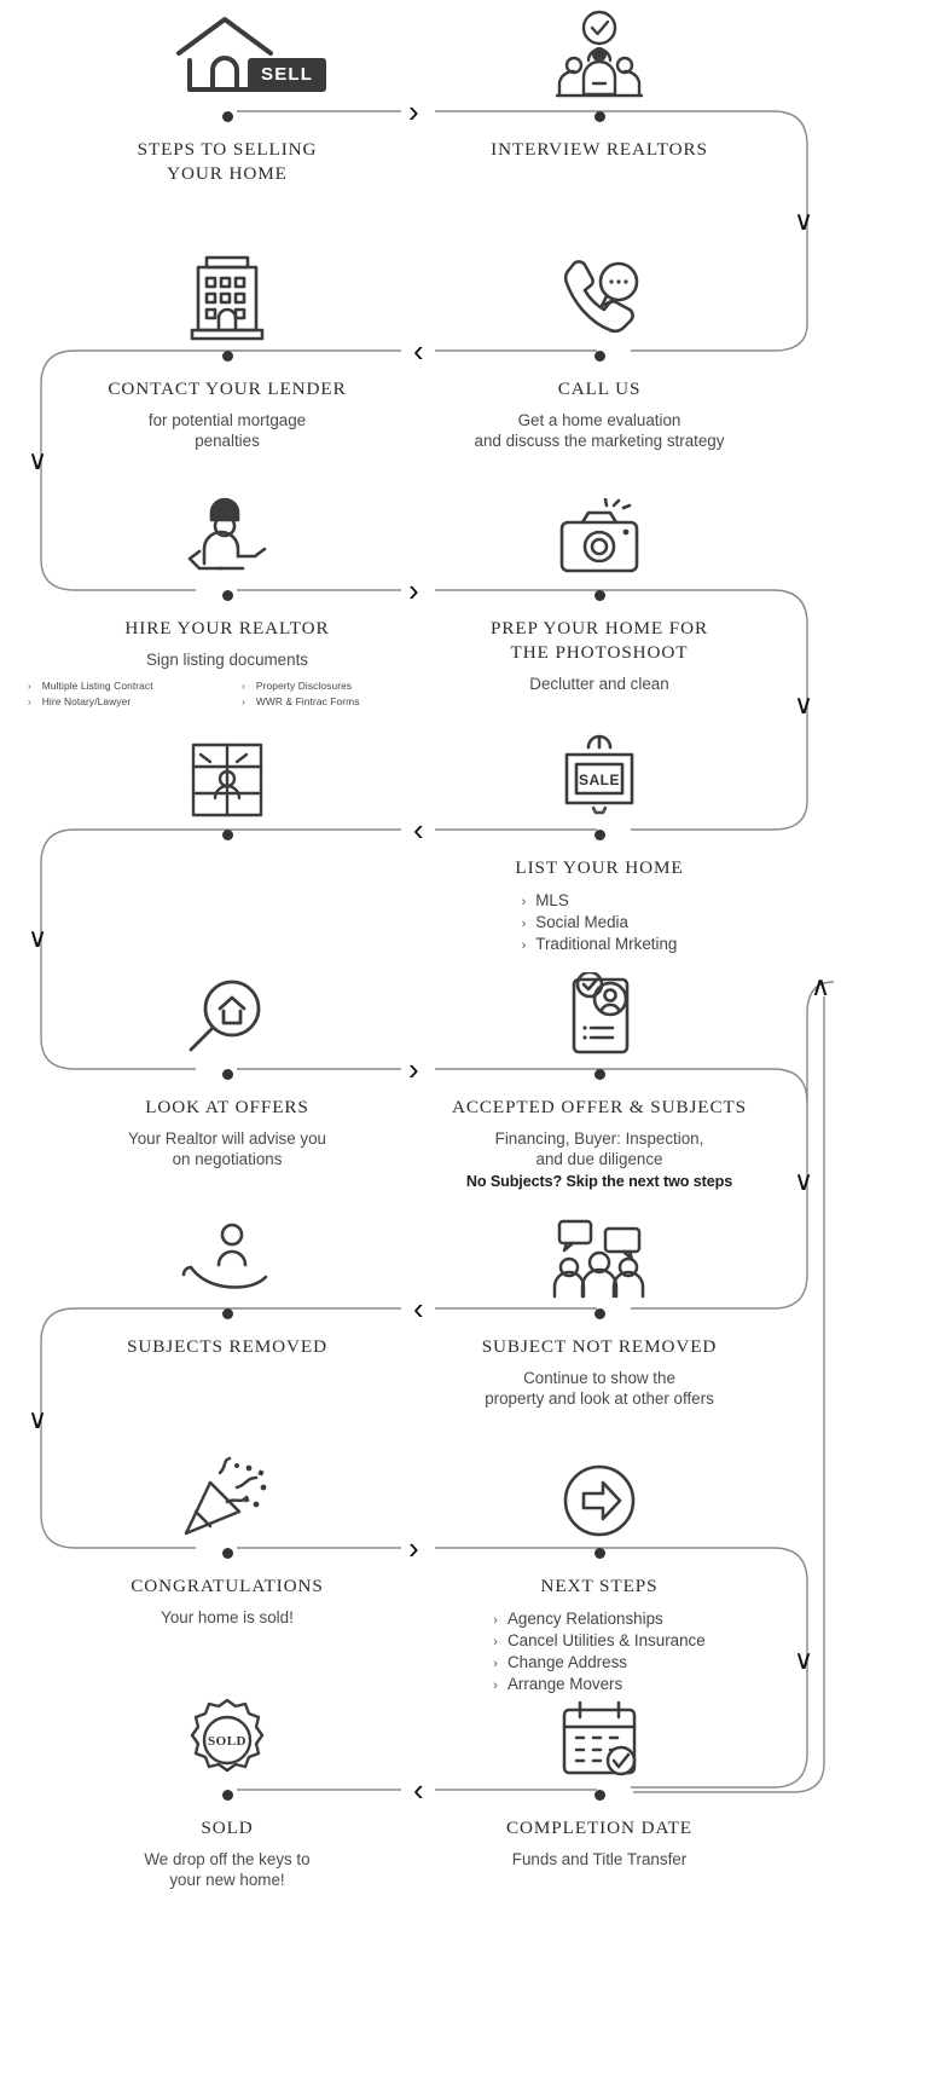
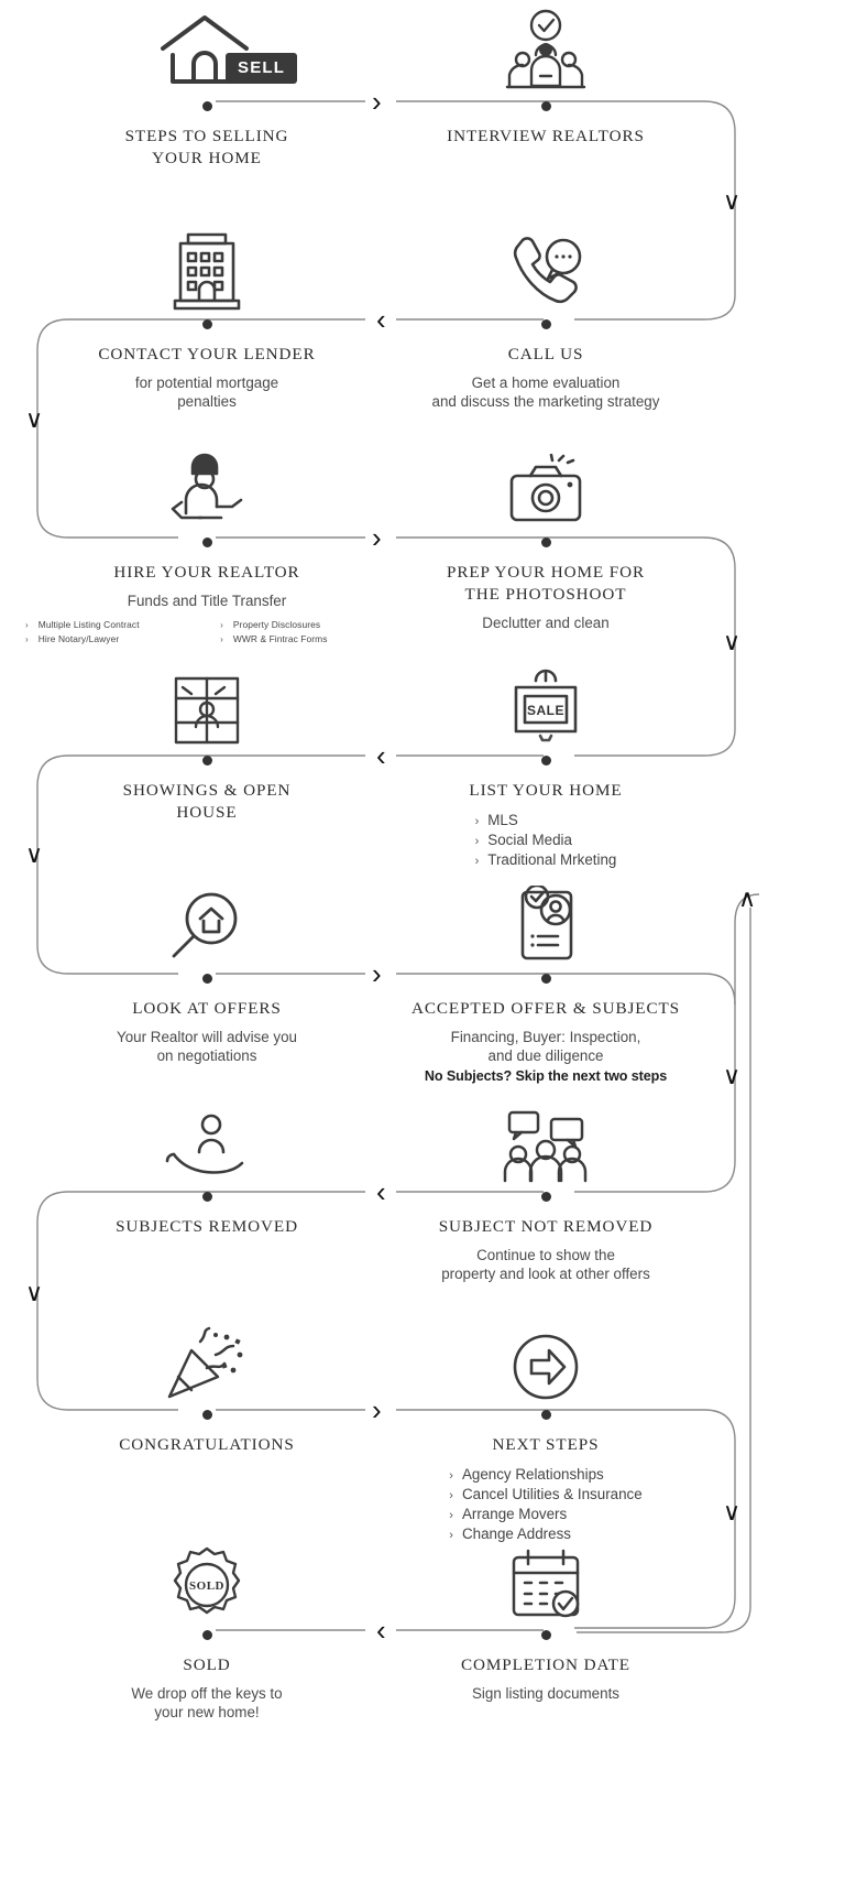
  ›
  ∨
  ‹
  ∨
  ›
  ∨
  ‹
  ∨
  ›
  ∧
  ∨
  ‹
  ∨
  ›
  ∨
  ‹
  SELL
  STEPS TO SELLING
  YOUR HOME
  INTERVIEW REALTORS
  CONTACT YOUR LENDER
  for potential mortgage
  penalties
  CALL US
  Get a home evaluation
  and discuss the marketing strategy
  HIRE YOUR REALTOR
- Sign listing documents
+ Funds and Title Transfer
  ›
  Multiple Listing Contract
  ›
  Property Disclosures
  ›
  Hire Notary/Lawyer
  ›
  WWR & Fintrac Forms
  PREP YOUR HOME FOR
  THE PHOTOSHOOT
  Declutter and clean
+ SHOWINGS & OPEN
+ HOUSE
  SALE
  LIST YOUR HOME
  ›
  MLS
  ›
  Social Media
  ›
  Traditional Mrketing
  LOOK AT OFFERS
  Your Realtor will advise you
  on negotiations
  ACCEPTED OFFER & SUBJECTS
  Financing, Buyer: Inspection,
  and due diligence
  No Subjects? Skip the next two steps
  SUBJECTS REMOVED
  SUBJECT NOT REMOVED
  Continue to show the
  property and look at other offers
  CONGRATULATIONS
- Your home is sold!
  NEXT STEPS
  ›
  Agency Relationships
  ›
  Cancel Utilities & Insurance
  ›
- Change Address
+ Arrange Movers
  ›
- Arrange Movers
+ Change Address
  SOLD
  SOLD
  We drop off the keys to
  your new home!
  COMPLETION DATE
- Funds and Title Transfer
+ Sign listing documents
